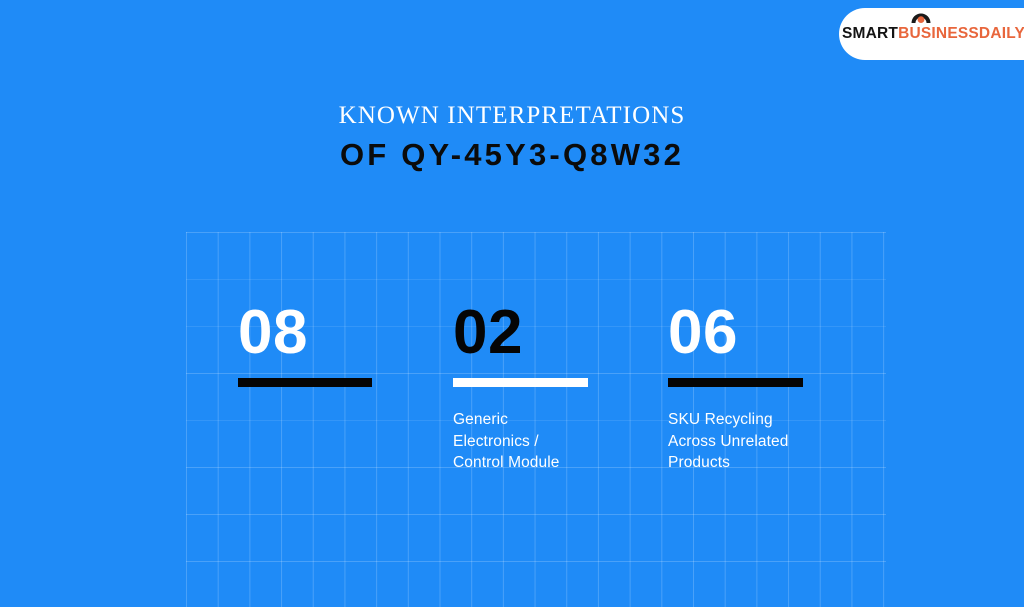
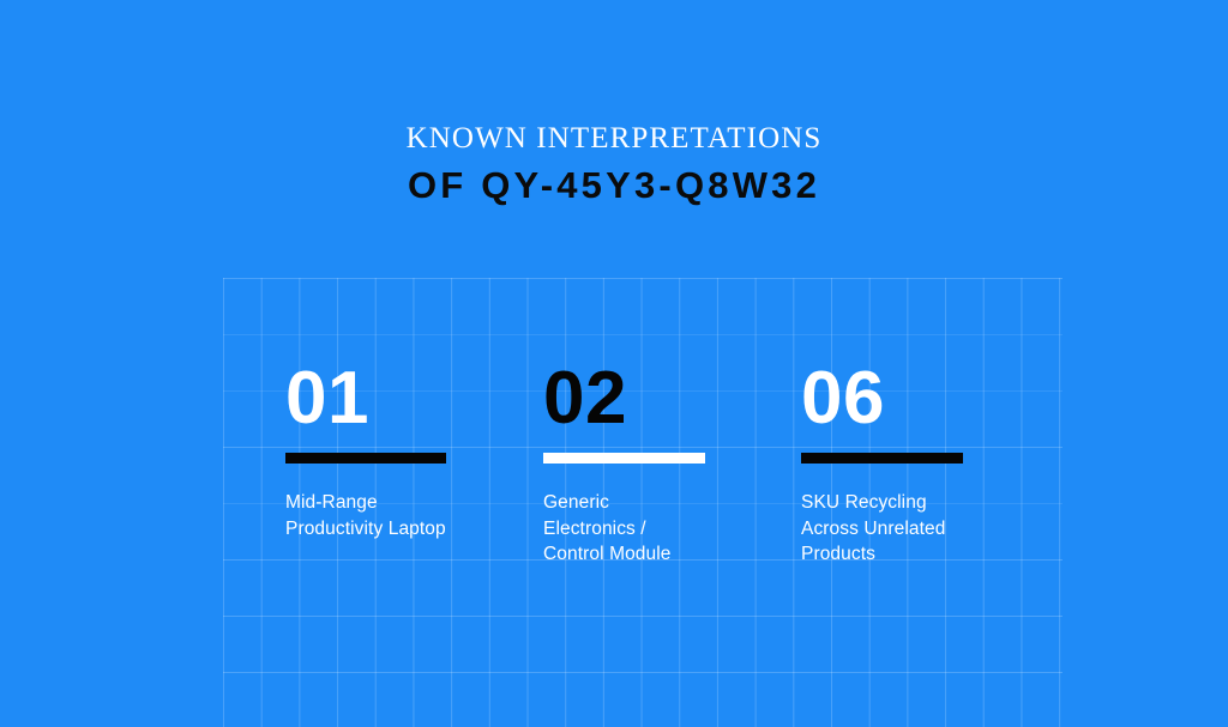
- SMART
- BUSINESSDAILY
  KNOWN INTERPRETATIONS
  OF QY-45Y3-Q8W32
- 08
+ 01
+ Mid-Range
+ Productivity Laptop
  02
  Generic
  Electronics /
  Control Module
  06
  SKU Recycling
  Across Unrelated
  Products
